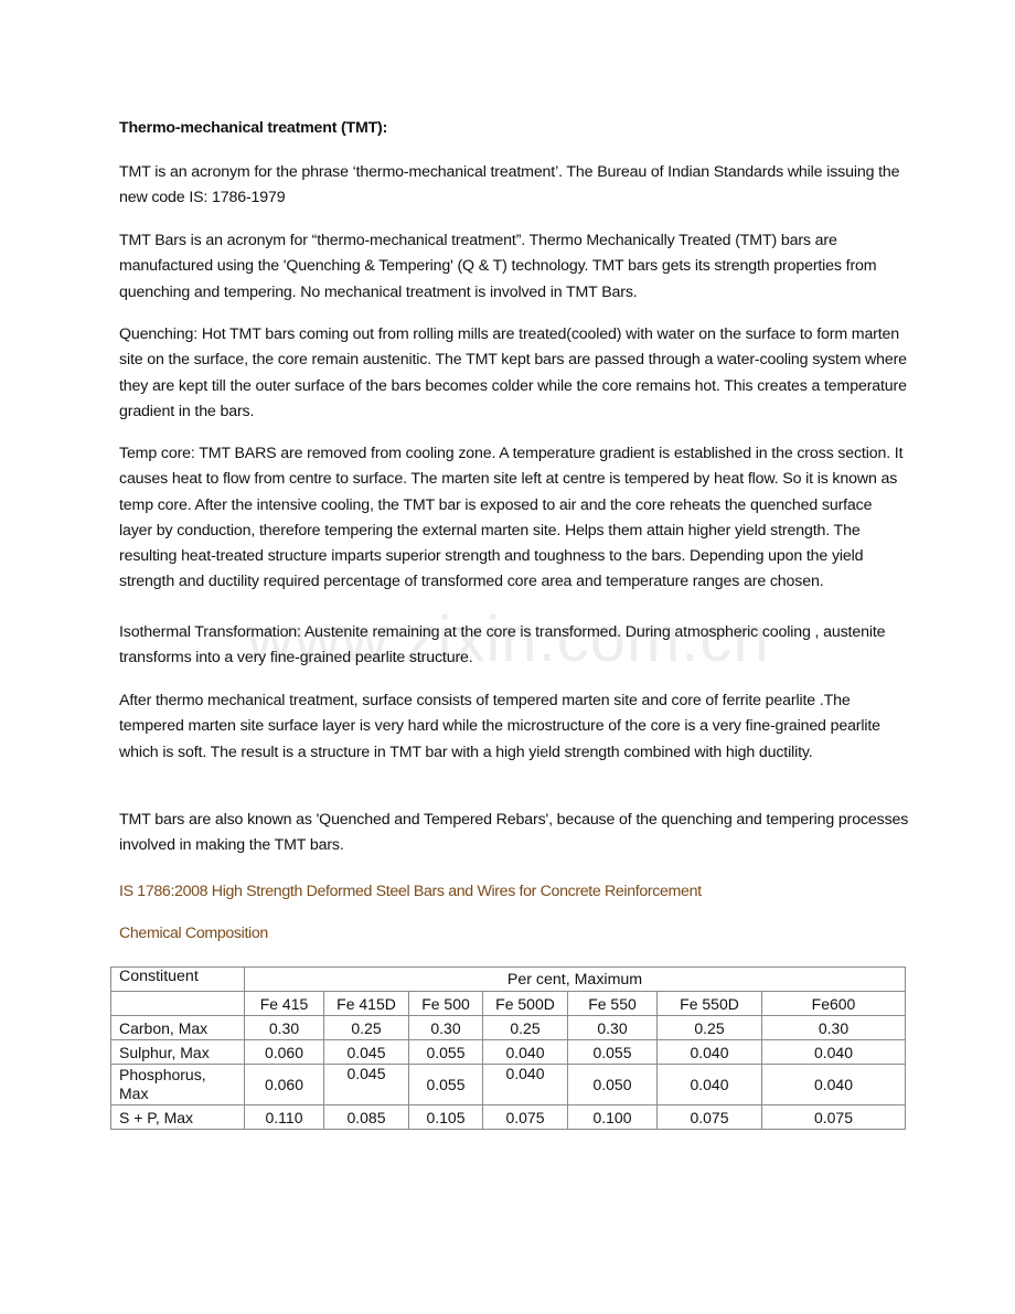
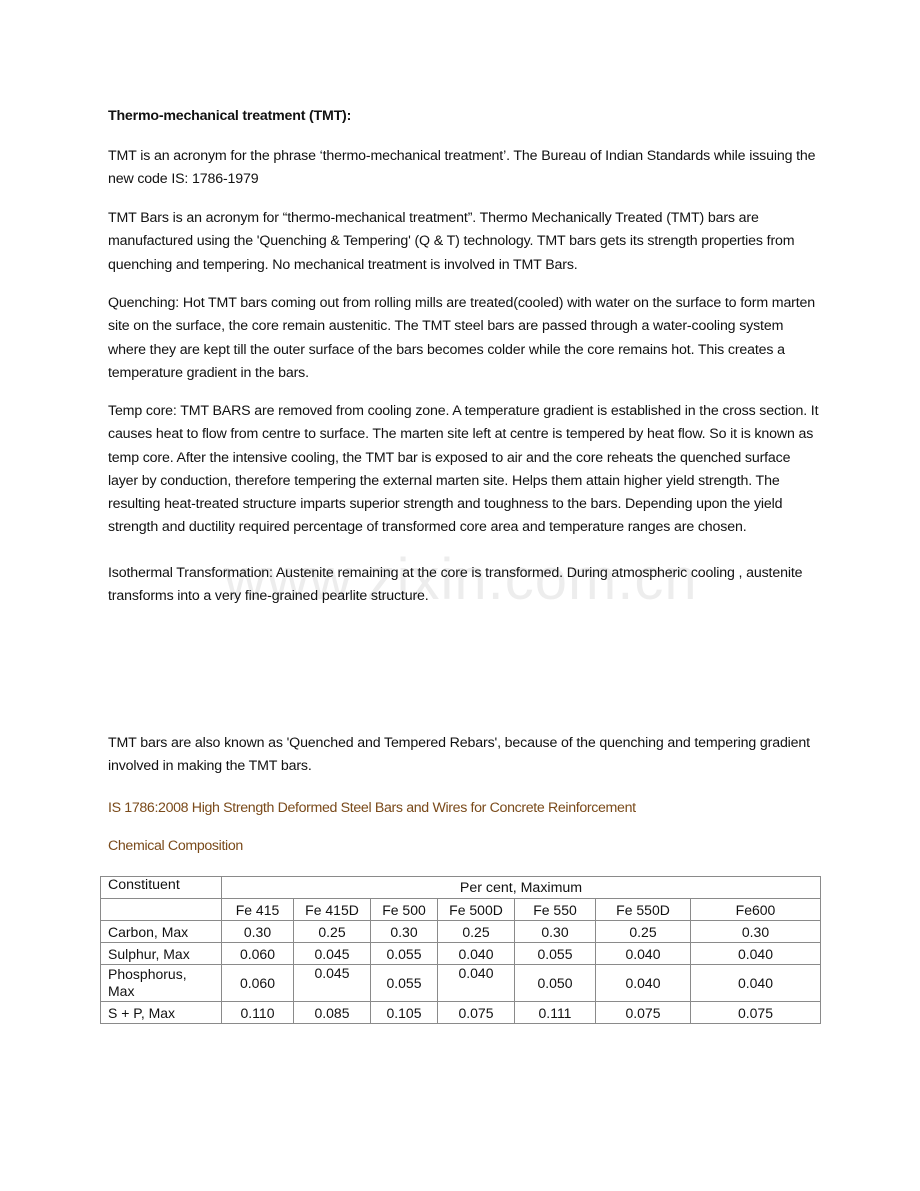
  www.zixin.com.cn
  Thermo-mechanical treatment (TMT):
  TMT is an acronym for the phrase ‘thermo-mechanical treatment’. The Bureau of Indian Standards while issuing the new code IS: 1786-1979
  TMT Bars is an acronym for “thermo-mechanical treatment”. Thermo Mechanically Treated (TMT) bars are manufactured using the 'Quenching & Tempering' (Q & T) technology. TMT bars gets its strength properties from quenching and tempering. No mechanical treatment is involved in TMT Bars.
- Quenching: Hot TMT bars coming out from rolling mills are treated(cooled) with water on the surface to form marten site on the surface, the core remain austenitic. The TMT kept bars are passed through a water-cooling system where they are kept till the outer surface of the bars becomes colder while the core remains hot. This creates a temperature gradient in the bars.
+ Quenching: Hot TMT bars coming out from rolling mills are treated(cooled) with water on the surface to form marten site on the surface, the core remain austenitic. The TMT steel bars are passed through a water-cooling system where they are kept till the outer surface of the bars becomes colder while the core remains hot. This creates a temperature gradient in the bars.
  Temp core: TMT BARS are removed from cooling zone. A temperature gradient is established in the cross section. It causes heat to flow from centre to surface. The marten site left at centre is tempered by heat flow. So it is known as temp core. After the intensive cooling, the TMT bar is exposed to air and the core reheats the quenched surface layer by conduction, therefore tempering the external marten site. Helps them attain higher yield strength. The resulting heat-treated structure imparts superior strength and toughness to the bars. Depending upon the yield strength and ductility required percentage of transformed core area and temperature ranges are chosen.
  Isothermal Transformation: Austenite remaining at the core is transformed. During atmospheric cooling , austenite transforms into a very fine-grained pearlite structure.
- After thermo mechanical treatment, surface consists of tempered marten site and core of ferrite pearlite .The tempered marten site surface layer is very hard while the microstructure of the core is a very fine-grained pearlite which is soft. The result is a structure in TMT bar with a high yield strength combined with high ductility.
- TMT bars are also known as 'Quenched and Tempered Rebars', because of the quenching and tempering processes involved in making the TMT bars.
+ TMT bars are also known as 'Quenched and Tempered Rebars', because of the quenching and tempering gradient involved in making the TMT bars.
  IS 1786:2008 High Strength Deformed Steel Bars and Wires for Concrete Reinforcement
  Chemical Composition
  Constituent	Per cent, Maximum
  	Fe 415	Fe 415D	Fe 500	Fe 500D	Fe 550	Fe 550D	Fe600
  Carbon, Max	0.30	0.25	0.30	0.25	0.30	0.25	0.30
  Sulphur, Max	0.060	0.045	0.055	0.040	0.055	0.040	0.040
  Phosphorus, Max	0.060	0.045	0.055	0.040	0.050	0.040	0.040
- S + P, Max	0.110	0.085	0.105	0.075	0.100	0.075	0.075
+ S + P, Max	0.110	0.085	0.105	0.075	0.111	0.075	0.075
